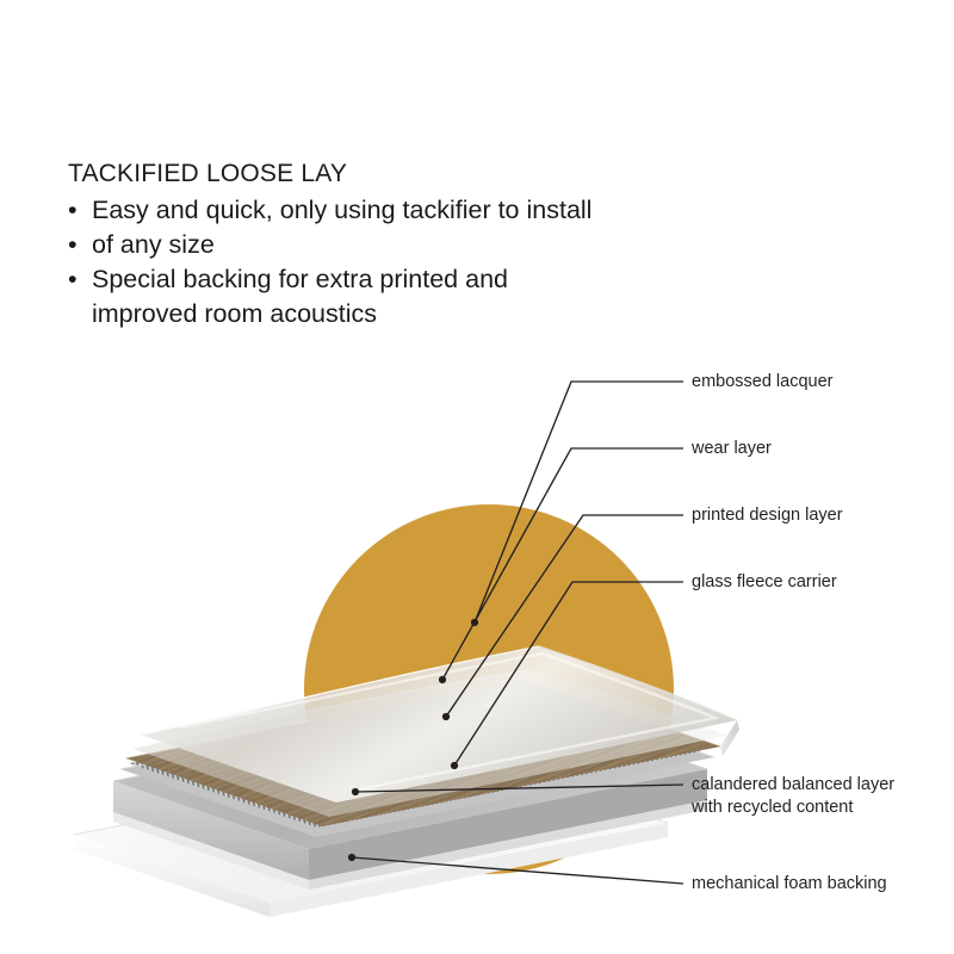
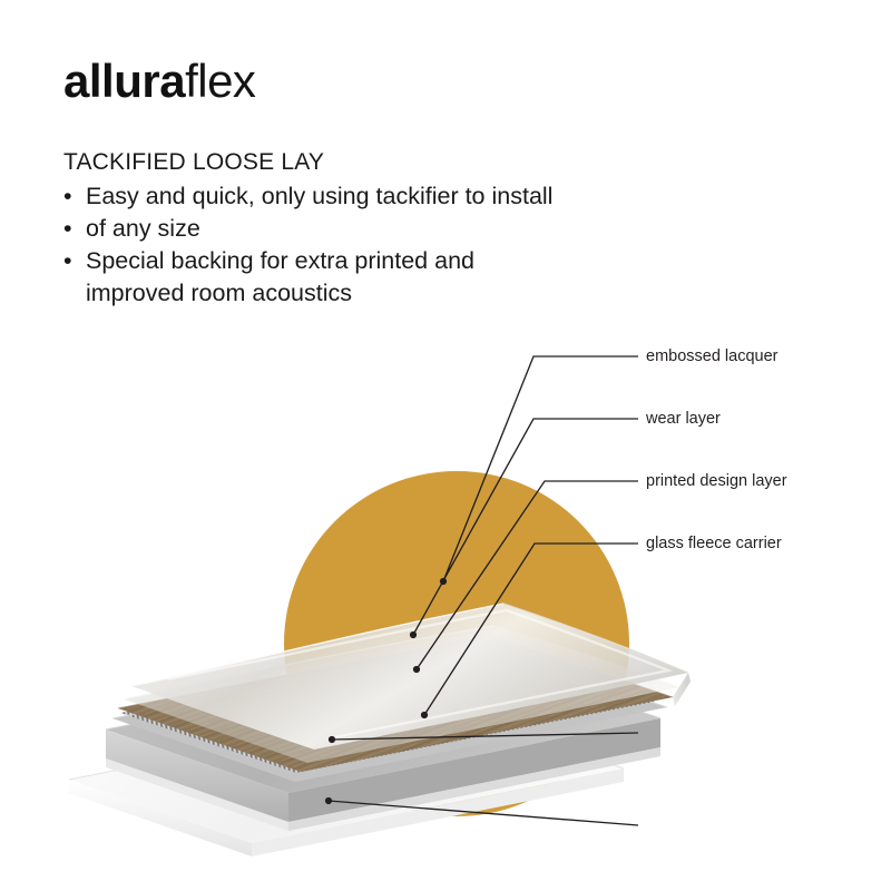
+ alluraflex
  TACKIFIED LOOSE LAY
  •
  Easy and quick, only using tackifier to install
  •
  of any size
  •
  Special backing for extra printed and
  improved room acoustics
  embossed lacquer
  wear layer
  printed design layer
  glass fleece carrier
- calandered balanced layer
- with recycled content
- mechanical foam backing
